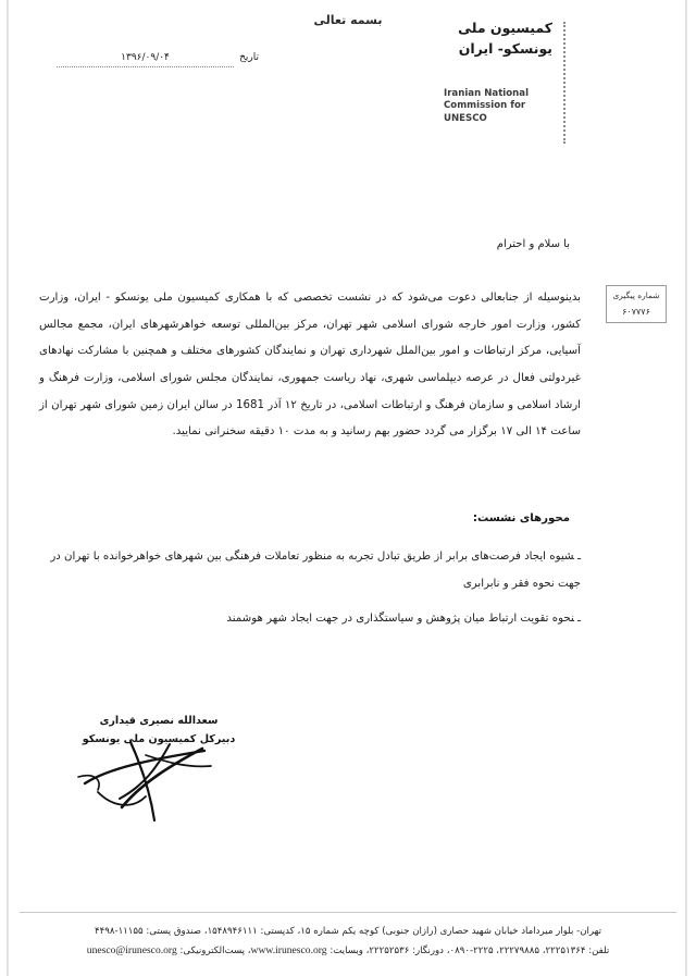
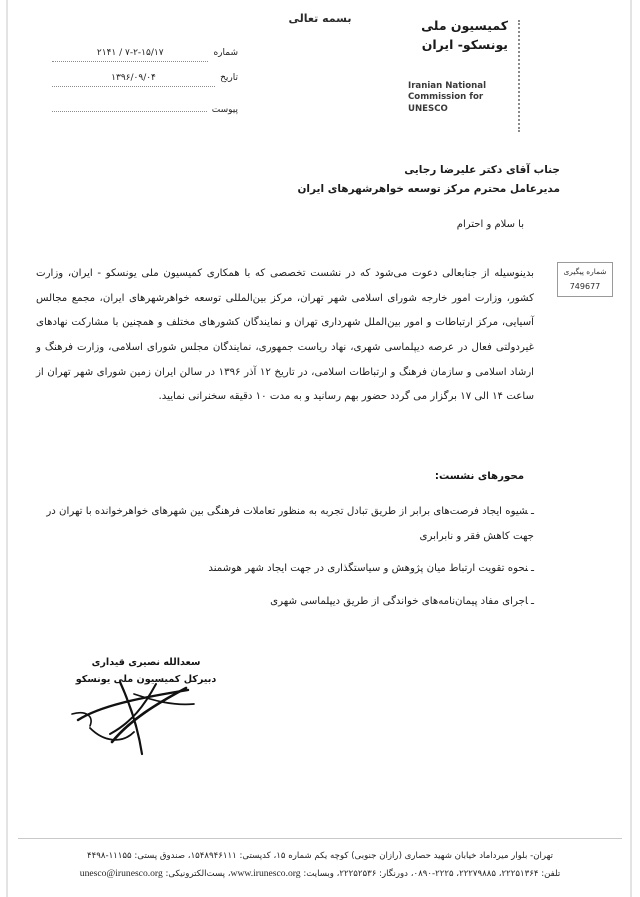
  بسمه تعالی
  کمیسیون ملی
  یونسکو- ایران
  Iranian National
  Commission for
  UNESCO
+ شماره
+ ۲۱۴۱ / ۷-۲-۱۵/۱۷
  تاریخ
  ۱۳۹۶/۰۹/۰۴
+ پیوست
+ جناب آقای دکتر علیرضا رجایی
+ مدیرعامل محترم مرکز توسعه خواهرشهرهای ایران
  با سلام و احترام
  شماره پیگیری
- ۶۰۷۷۷۶
+ 749677
- بدینوسیله از جنابعالی دعوت می‌شود که در نشست تخصصی که با همکاری کمیسیون ملی یونسکو - ایران، وزارت کشور، وزارت امور خارجه شورای اسلامی شهر تهران، مرکز بین‌المللی توسعه خواهرشهرهای ایران، مجمع مجالس آسیایی، مرکز ارتباطات و امور بین‌الملل شهرداری تهران و نمایندگان کشورهای مختلف و همچنین با مشارکت نهادهای غیردولتی فعال در عرصه دیپلماسی شهری، نهاد ریاست جمهوری، نمایندگان مجلس شورای اسلامی، وزارت فرهنگ و ارشاد اسلامی و سازمان فرهنگ و ارتباطات اسلامی، در تاریخ ۱۲ آذر 1681 در سالن ایران زمین شورای شهر تهران از ساعت ۱۴ الی ۱۷ برگزار می گردد حضور بهم رسانید و به مدت ۱۰ دقیقه سخنرانی نمایید.
+ بدینوسیله از جنابعالی دعوت می‌شود که در نشست تخصصی که با همکاری کمیسیون ملی یونسکو - ایران، وزارت کشور، وزارت امور خارجه شورای اسلامی شهر تهران، مرکز بین‌المللی توسعه خواهرشهرهای ایران، مجمع مجالس آسیایی، مرکز ارتباطات و امور بین‌الملل شهرداری تهران و نمایندگان کشورهای مختلف و همچنین با مشارکت نهادهای غیردولتی فعال در عرصه دیپلماسی شهری، نهاد ریاست جمهوری، نمایندگان مجلس شورای اسلامی، وزارت فرهنگ و ارشاد اسلامی و سازمان فرهنگ و ارتباطات اسلامی، در تاریخ ۱۲ آذر ۱۳۹۶ در سالن ایران زمین شورای شهر تهران از ساعت ۱۴ الی ۱۷ برگزار می گردد حضور بهم رسانید و به مدت ۱۰ دقیقه سخنرانی نمایید.
  محورهای نشست:
- ـشیوه ایجاد فرصت‌های برابر از طریق تبادل تجربه به منظور تعاملات فرهنگی بین شهرهای خواهرخوانده با تهران در جهت نحوه فقر و نابرابری
+ ـشیوه ایجاد فرصت‌های برابر از طریق تبادل تجربه به منظور تعاملات فرهنگی بین شهرهای خواهرخوانده با تهران در جهت کاهش فقر و نابرابری
  ـنحوه تقویت ارتباط میان پژوهش و سیاستگذاری در جهت ایجاد شهر هوشمند
+ ـاجرای مفاد پیمان‌نامه‌های خواندگی از طریق دیپلماسی شهری
  سعدالله نصیری قیداری
  دبیرکل کمیسیون ملی یونسکو
  تهران- بلوار میرداماد خیابان شهید حصاری (رازان جنوبی) کوچه یکم شماره ۱۵، کدپستی: ۱۵۴۸۹۴۶۱۱۱، صندوق پستی: ۱۱۱۵۵-۴۴۹۸
  تلفن: ۲۲۲۵۱۳۶۴، ۲۲۲۷۹۸۸۵، ۲۲۲۵-۰۸۹۰، دورنگار: ۲۲۲۵۲۵۳۶، وبسایت: www.irunesco.org، پست‌الکترونیکی: unesco@irunesco.org
